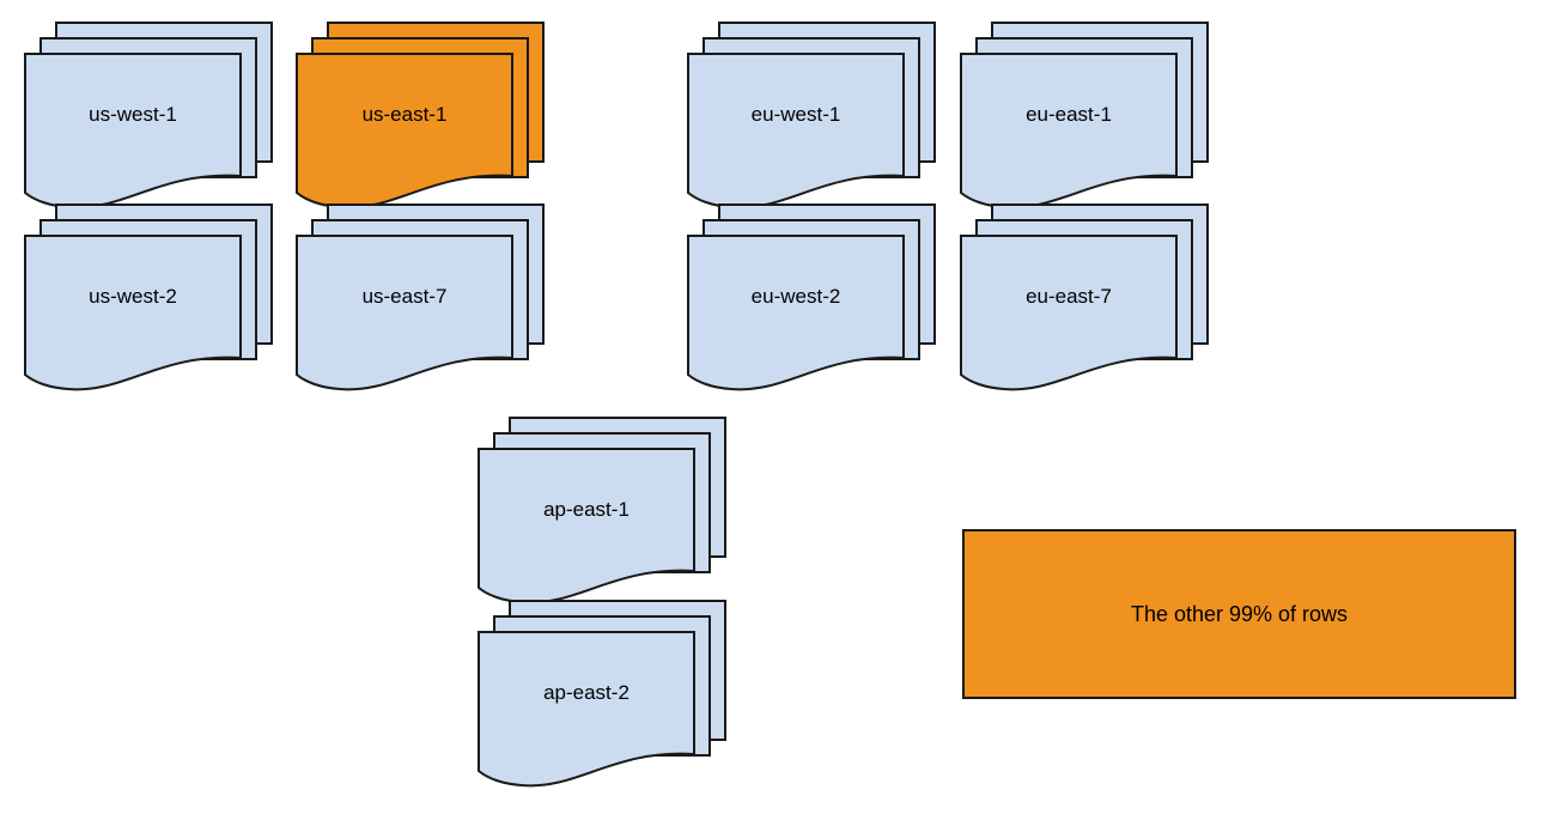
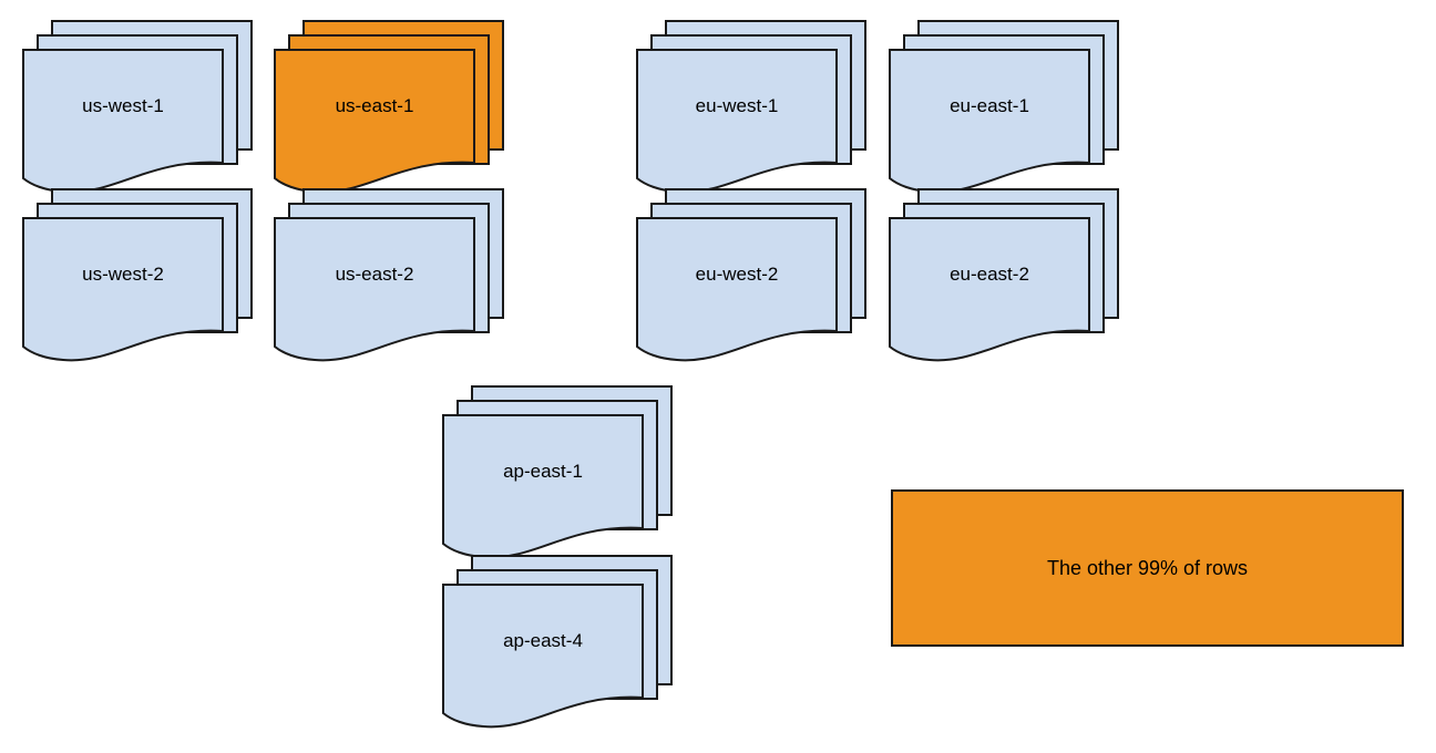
  us-west-1
  us-east-1
  eu-west-1
  eu-east-1
  us-west-2
- us-east-7
+ us-east-2
  eu-west-2
- eu-east-7
+ eu-east-2
  ap-east-1
- ap-east-2
+ ap-east-4
  The other 99% of rows
